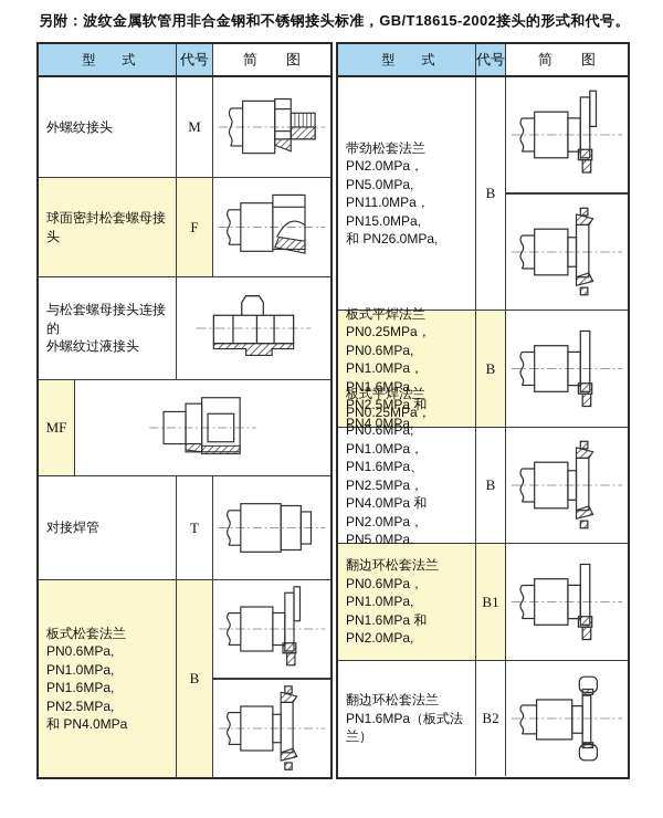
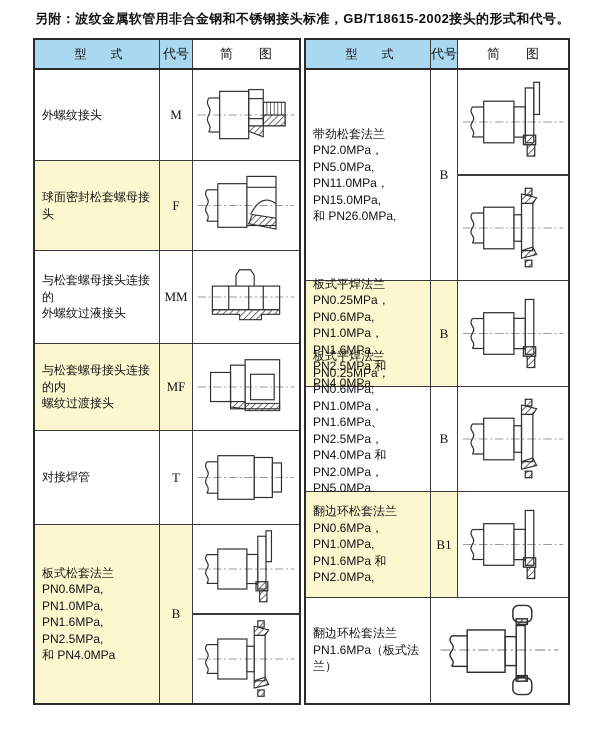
  另附：波纹金属软管用非合金钢和不锈钢接头标准，GB/T18615-2002接头的形式和代号。
  型 式
  代号
  简 图
  外螺纹接头
  M
  球面密封松套螺母接头
  F
  与松套螺母接头连接的
  外螺纹过液接头
+ MM
+ 与松套螺母接头连接的内
+ 螺纹过渡接头
  MF
  对接焊管
  T
  板式松套法兰
  PN0.6MPa, PN1.0MPa,
  PN1.6MPa, PN2.5MPa,
  和 PN4.0MPa
  B
  型 式
  代号
  简 图
  带劲松套法兰
  PN2.0MPa，PN5.0MPa,
  PN11.0MPa，PN15.0MPa,
  和 PN26.0MPa,
  B
  板式平焊法兰
  PN0.25MPa，PN0.6MPa,
  PN1.0MPa，PN1.6MPa,
  PN2.5MPa 和 PN4.0MPa,
  B
  板式平焊法兰
  PN0.25MPa，PN0.6MPa,
  PN1.0MPa，PN1.6MPa、
  PN2.5MPa，PN4.0MPa 和
  PN2.0MPa，PN5.0MPa,
  B
  翻边环松套法兰
  PN0.6MPa，PN1.0MPa,
  PN1.6MPa 和 PN2.0MPa,
  B1
  翻边环松套法兰
  PN1.6MPa（板式法兰）
- B2
